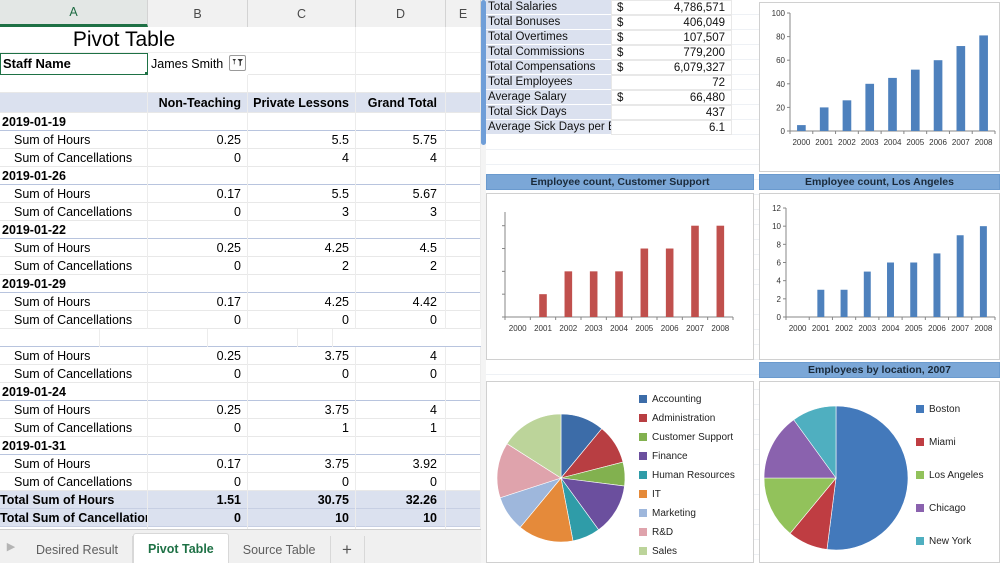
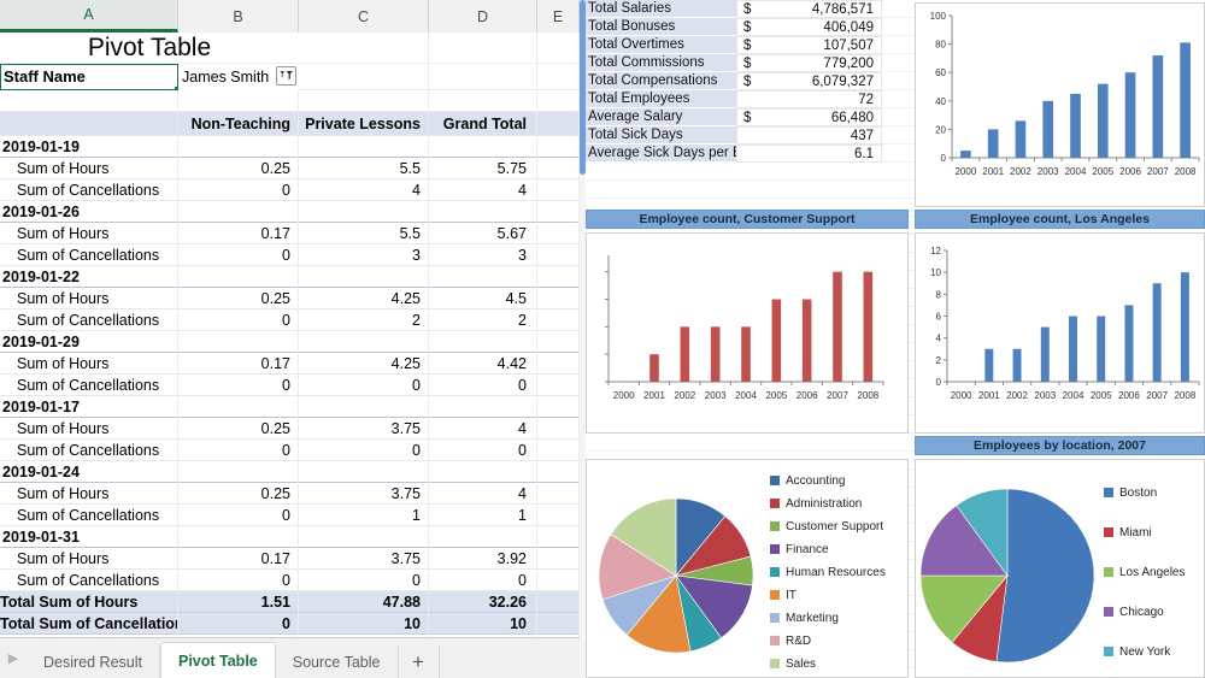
  A
  B
  C
  D
  E
  Pivot Table
  Staff Name
  James Smith
  Non-Teaching
  Private Lessons
  Grand Total
  2019-01-19
  Sum of Hours
  0.25
  5.5
  5.75
  Sum of Cancellations
  0
  4
  4
  2019-01-26
  Sum of Hours
  0.17
  5.5
  5.67
  Sum of Cancellations
  0
  3
  3
  2019-01-22
  Sum of Hours
  0.25
  4.25
  4.5
  Sum of Cancellations
  0
  2
  2
  2019-01-29
  Sum of Hours
  0.17
  4.25
  4.42
  Sum of Cancellations
  0
  0
  0
+ 2019-01-17
  Sum of Hours
  0.25
  3.75
  4
  Sum of Cancellations
  0
  0
  0
  2019-01-24
  Sum of Hours
  0.25
  3.75
  4
  Sum of Cancellations
  0
  1
  1
  2019-01-31
  Sum of Hours
  0.17
  3.75
  3.92
  Sum of Cancellations
  0
  0
  0
  Total Sum of Hours
  1.51
- 30.75
+ 47.88
  32.26
  Total Sum of Cancellatio
  0
  10
  10
  ▶
  Desired Result
  Pivot Table
  Source Table
  +
  Total Salaries
  $
  4,786,571
  Total Bonuses
  $
  406,049
  Total Overtimes
  $
  107,507
  Total Commissions
  $
  779,200
  Total Compensations
  $
  6,079,327
  Total Employees
  72
  Average Salary
  $
  66,480
  Total Sick Days
  437
  Average Sick Days per
  6.1
  0
  20
  40
  60
  80
  100
  2000
  2001
  2002
  2003
  2004
  2005
  2006
  2007
  2008
  Employee count, Customer Support
  2000
  2001
  2002
  2003
  2004
  2005
  2006
  2007
  2008
  Employee count, Los Angeles
  0
  2
  4
  6
  8
  10
  12
  2000
  2001
  2002
  2003
  2004
  2005
  2006
  2007
  2008
  Accounting
  Administration
  Customer Support
  Finance
  Human Resources
  IT
  Marketing
  R&D
  Sales
  Employees by location, 2007
  Boston
  Miami
  Los Angeles
  Chicago
  New York
